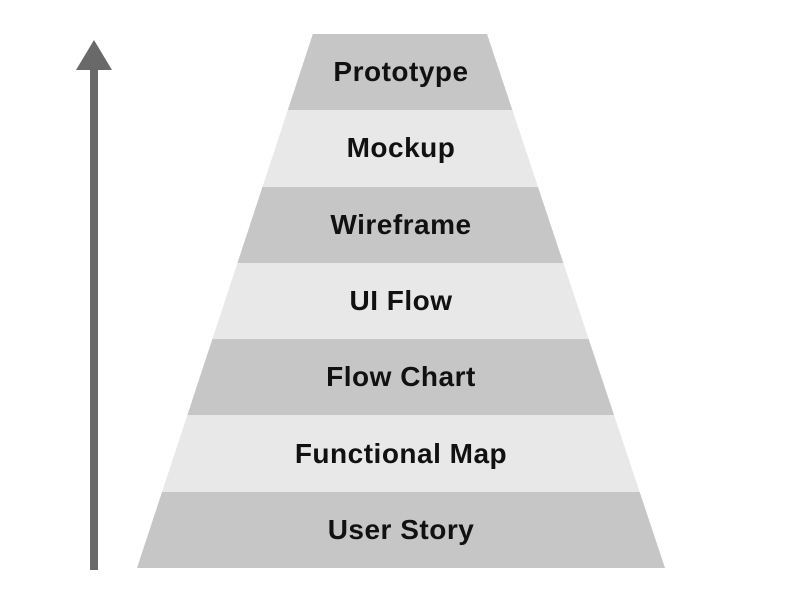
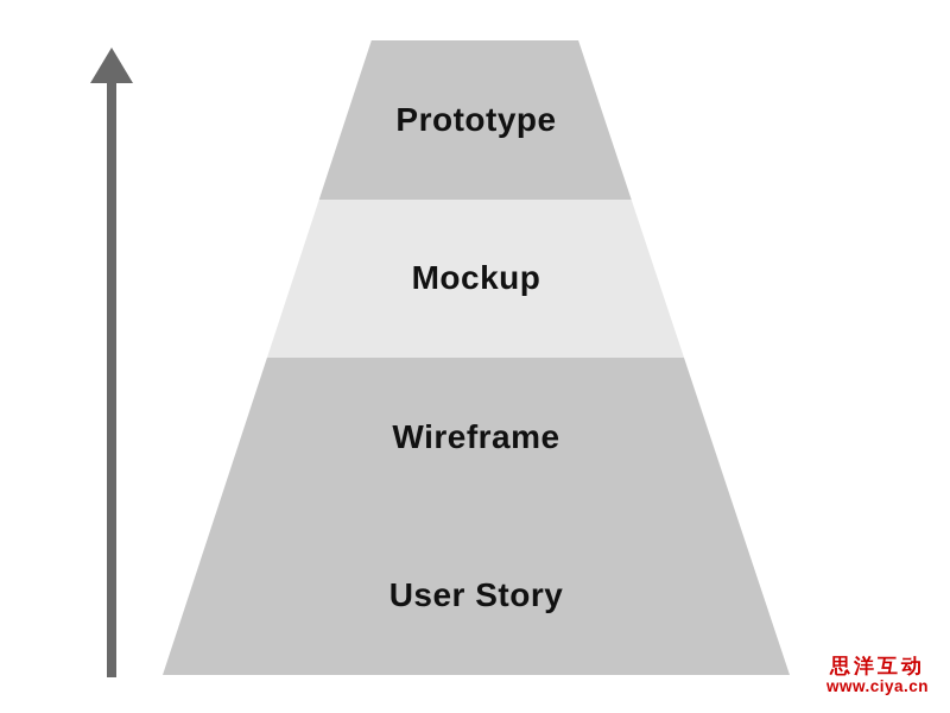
  Prototype
  Mockup
  Wireframe
- UI Flow
- Flow Chart
- Functional Map
  User Story
+ 思洋互动
+ www.ciya.cn
